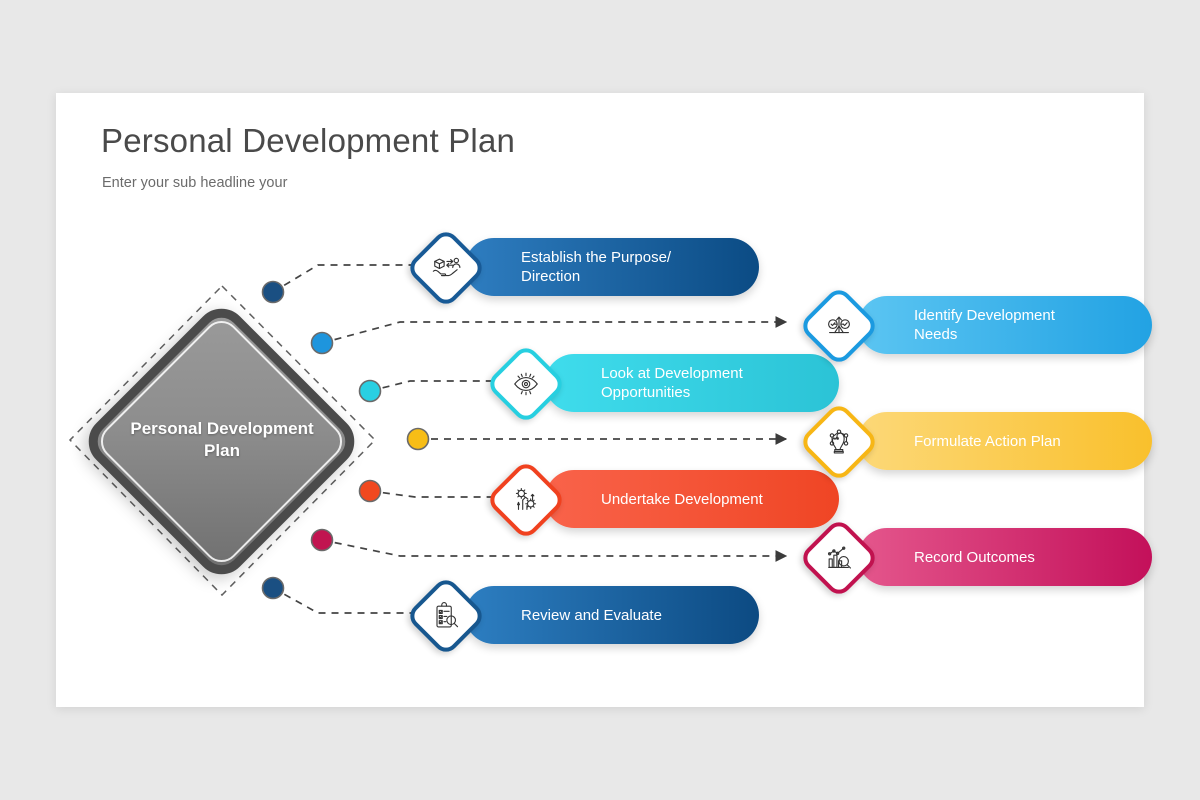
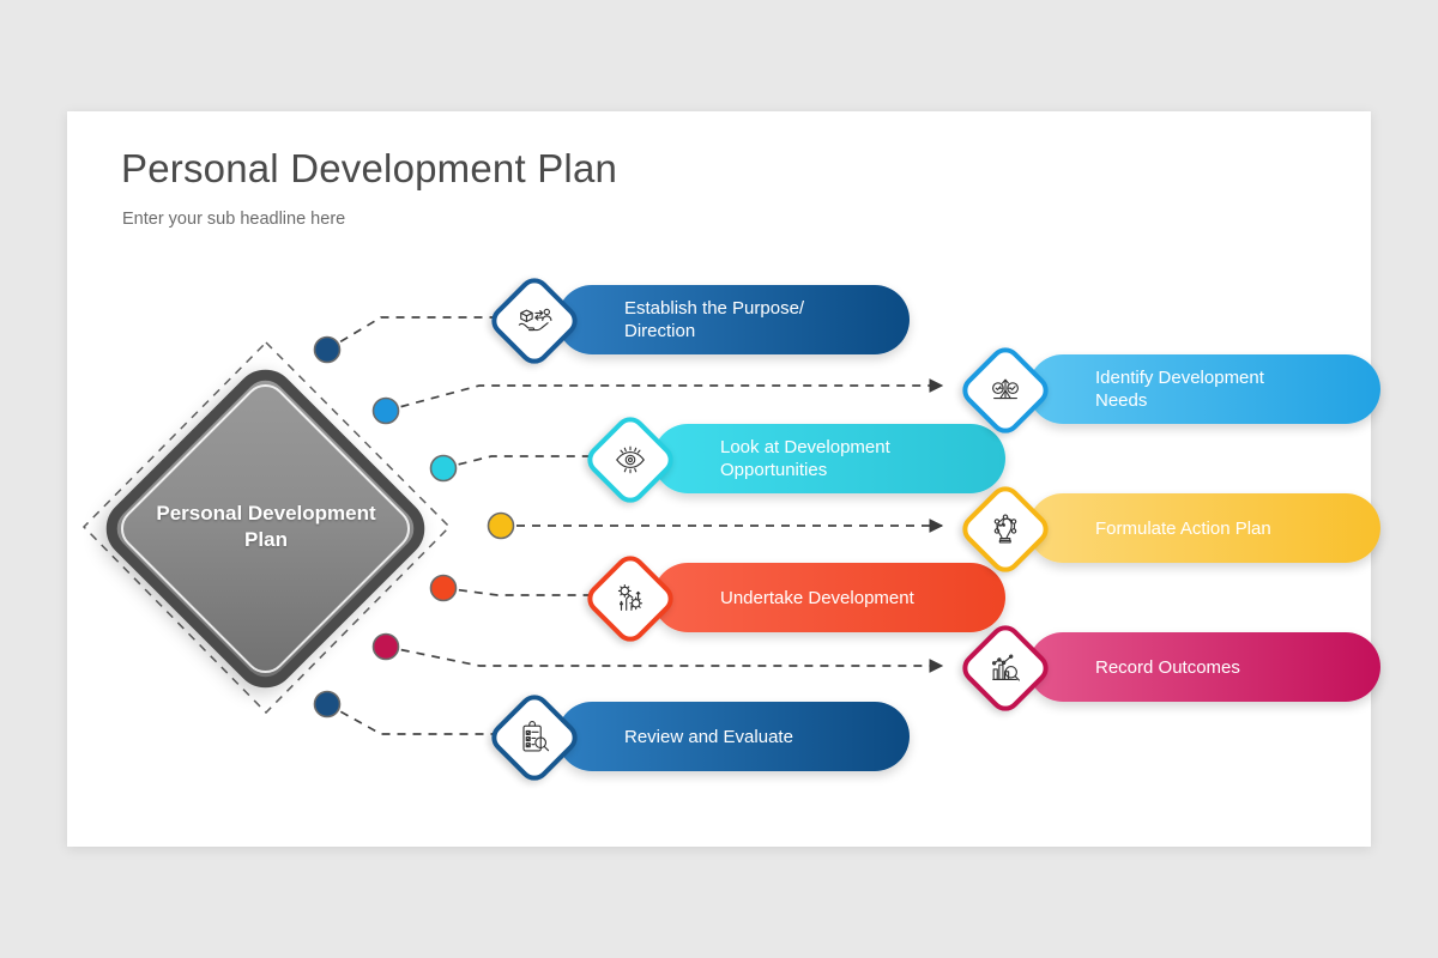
  Personal Development Plan
- Enter your sub headline your
+ Enter your sub headline here
  Personal Development Plan
  Establish the Purpose/
  Direction
  Look at Development
  Opportunities
  Undertake Development
  Review and Evaluate
  Identify Development
  Needs
  Formulate Action Plan
  Record Outcomes
